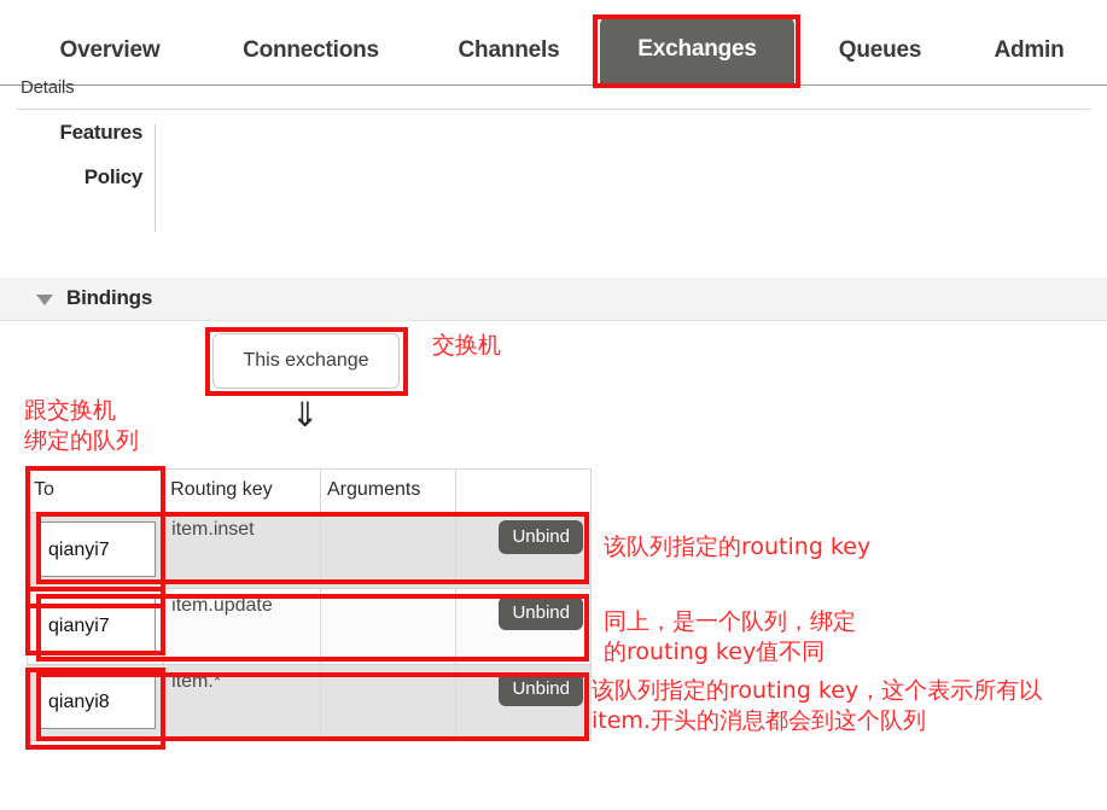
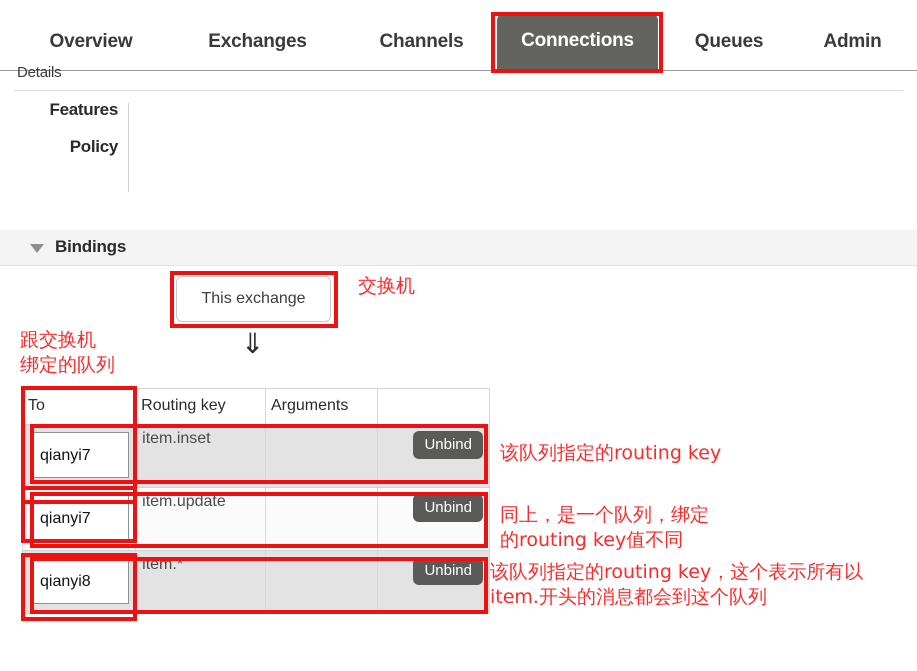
  Overview
- Connections
+ Exchanges
  Channels
- Exchanges
+ Connections
  Queues
  Admin
  Details
  Features
  Policy
  Bindings
  This exchange
  ⇓
  To	Routing key	Arguments
  qianyi7	item.inset		Unbind
  qianyi7	item.update		Unbind
  qianyi8	item.*		Unbind
  跟交换机
  绑定的队列
  交换机
  该队列指定的routing key
  同上，是一个队列，绑定
  的routing key值不同
  该队列指定的routing key，这个表示所有以
  item.开头的消息都会到这个队列
